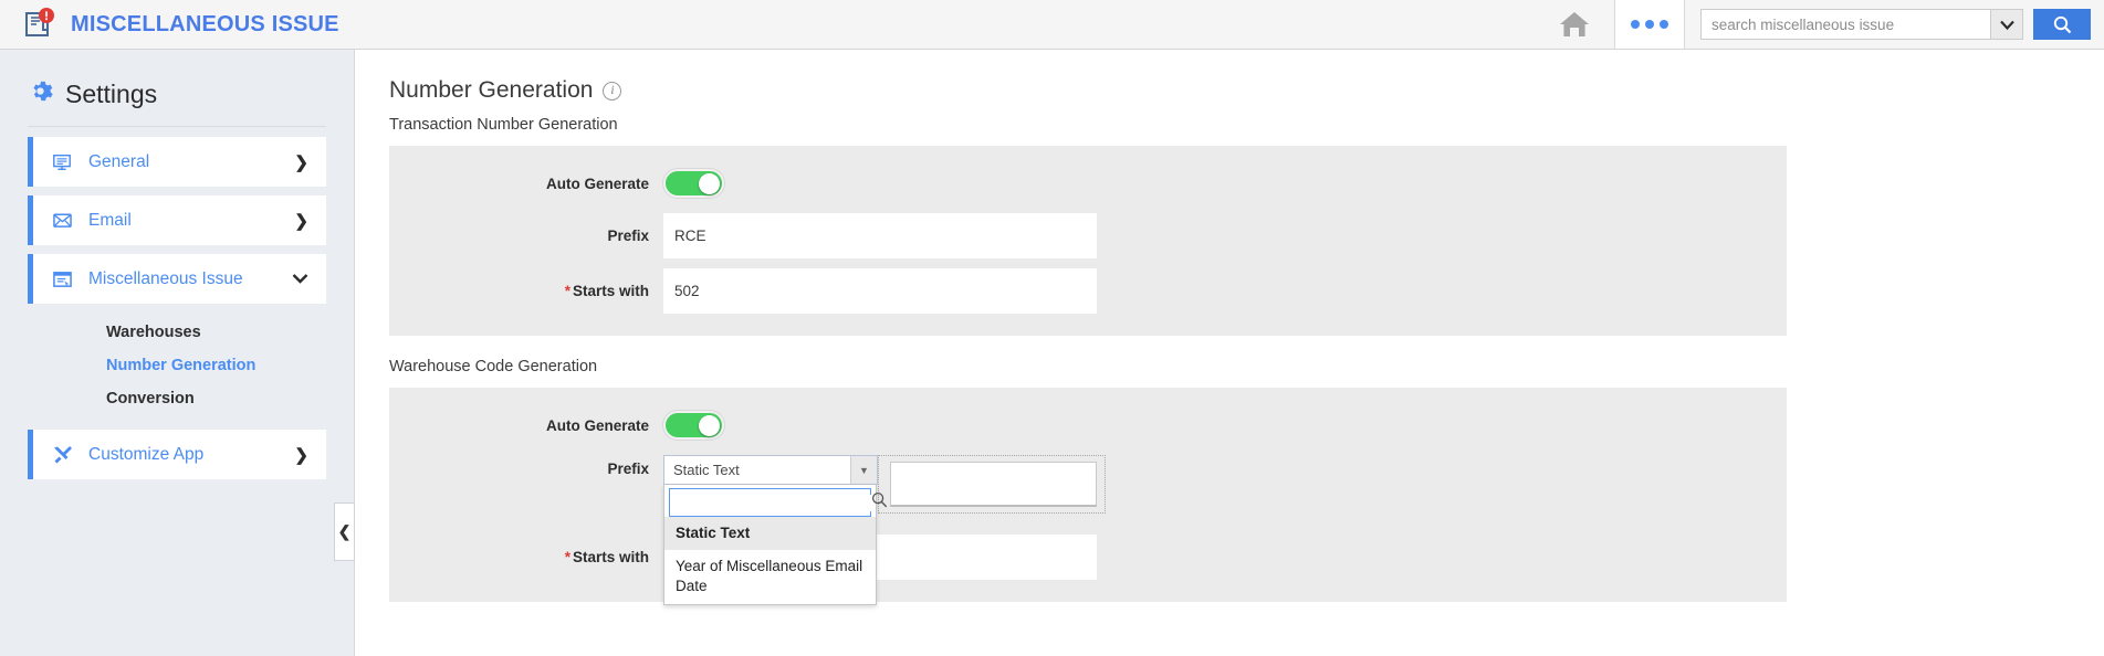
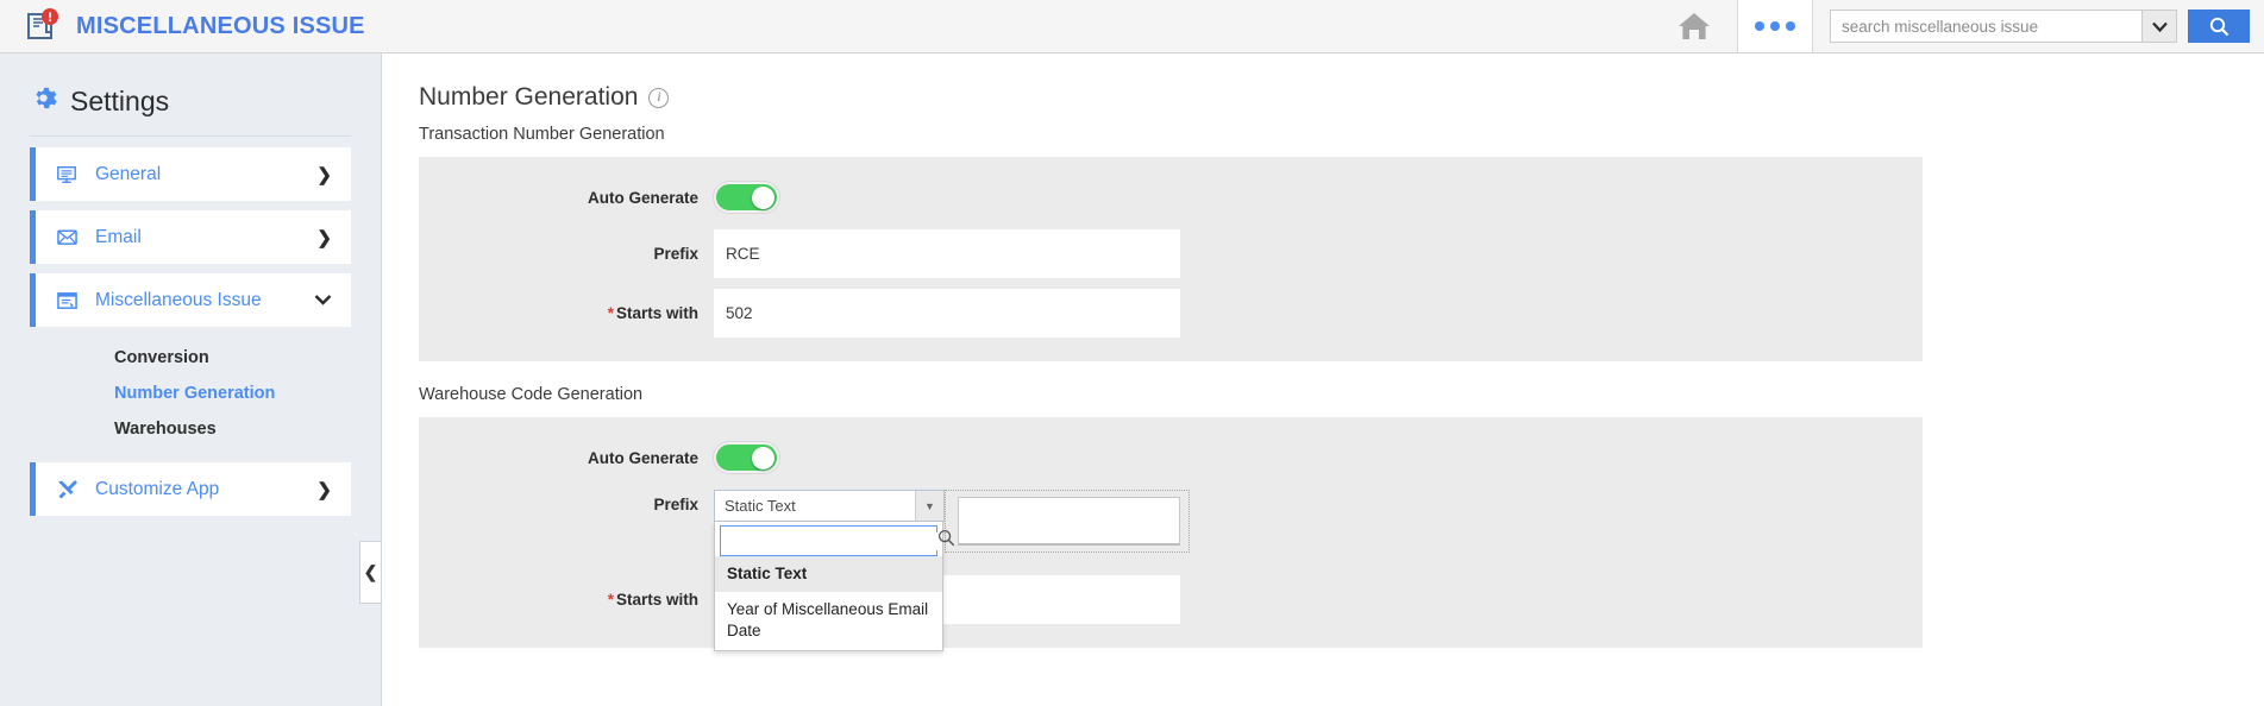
  MISCELLANEOUS ISSUE
  search miscellaneous issue
  Settings
  General
  ❯
  Email
  ❯
  Miscellaneous Issue
- Warehouses
+ Conversion
  Number Generation
- Conversion
+ Warehouses
  Customize App
  ❯
  ❮
  Number Generation
  i
  Transaction Number Generation
  Auto Generate
  Prefix
  RCE
  * Starts with
  502
  Warehouse Code Generation
  Auto Generate
  Prefix
  Static Text
  ▼
  Static Text
  Year of Miscellaneous Email Date
  * Starts with
